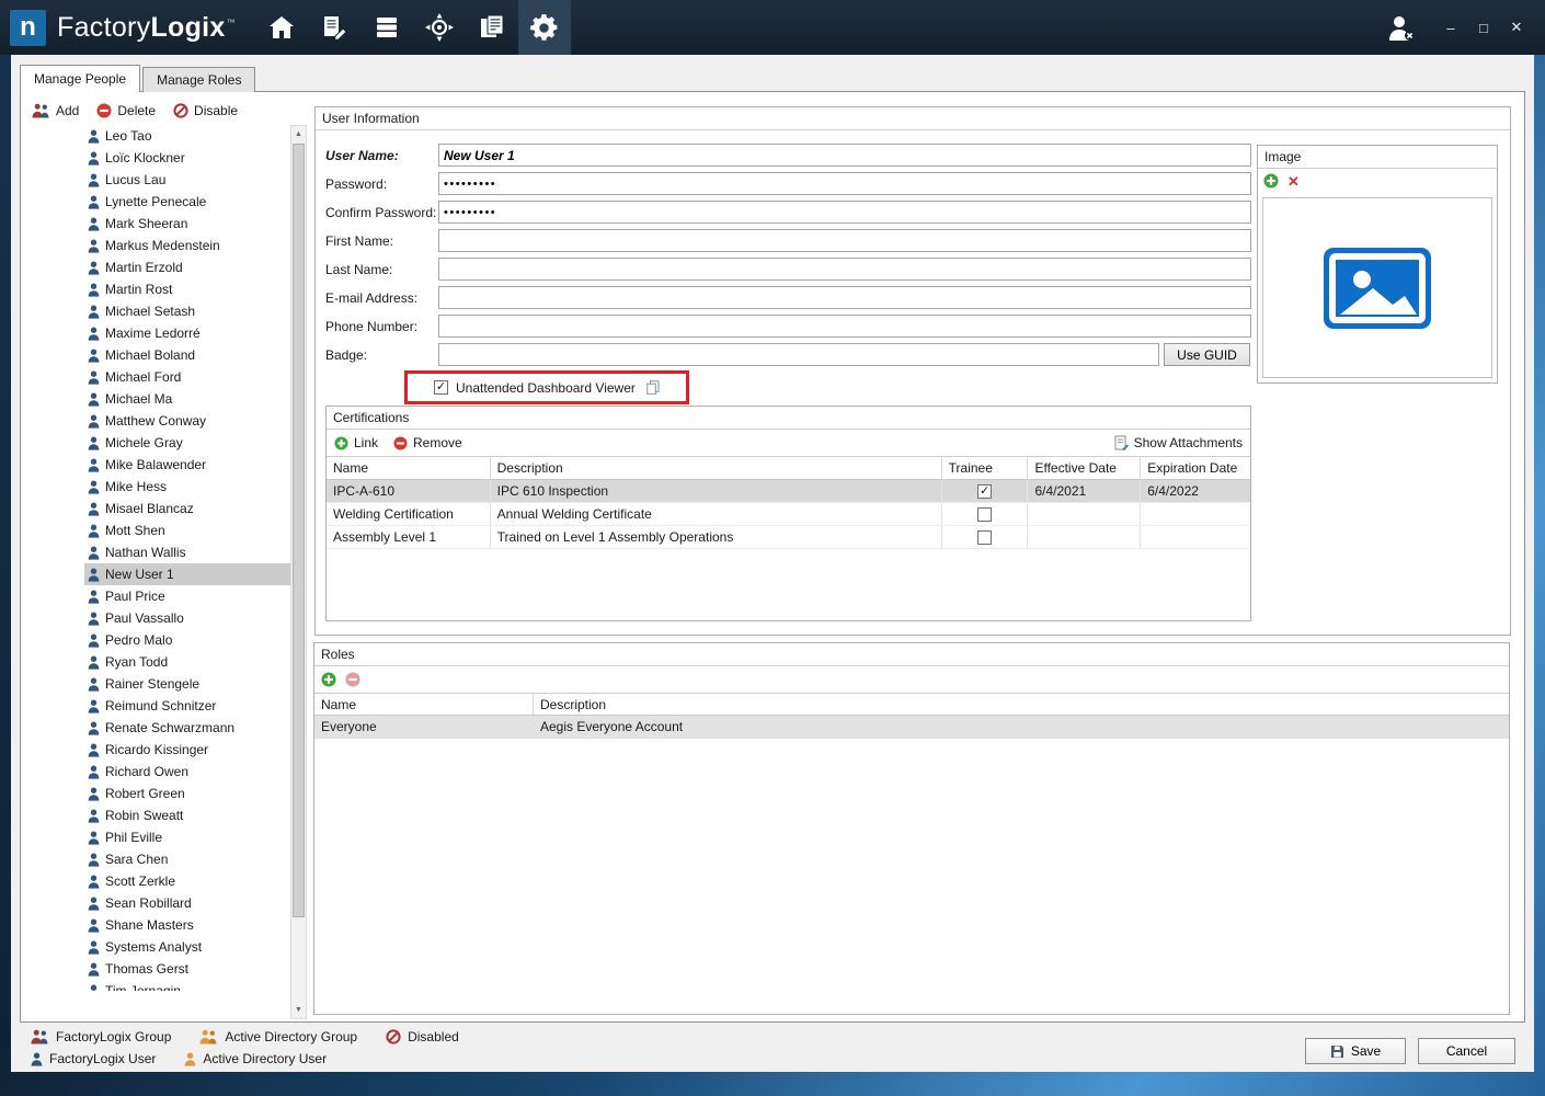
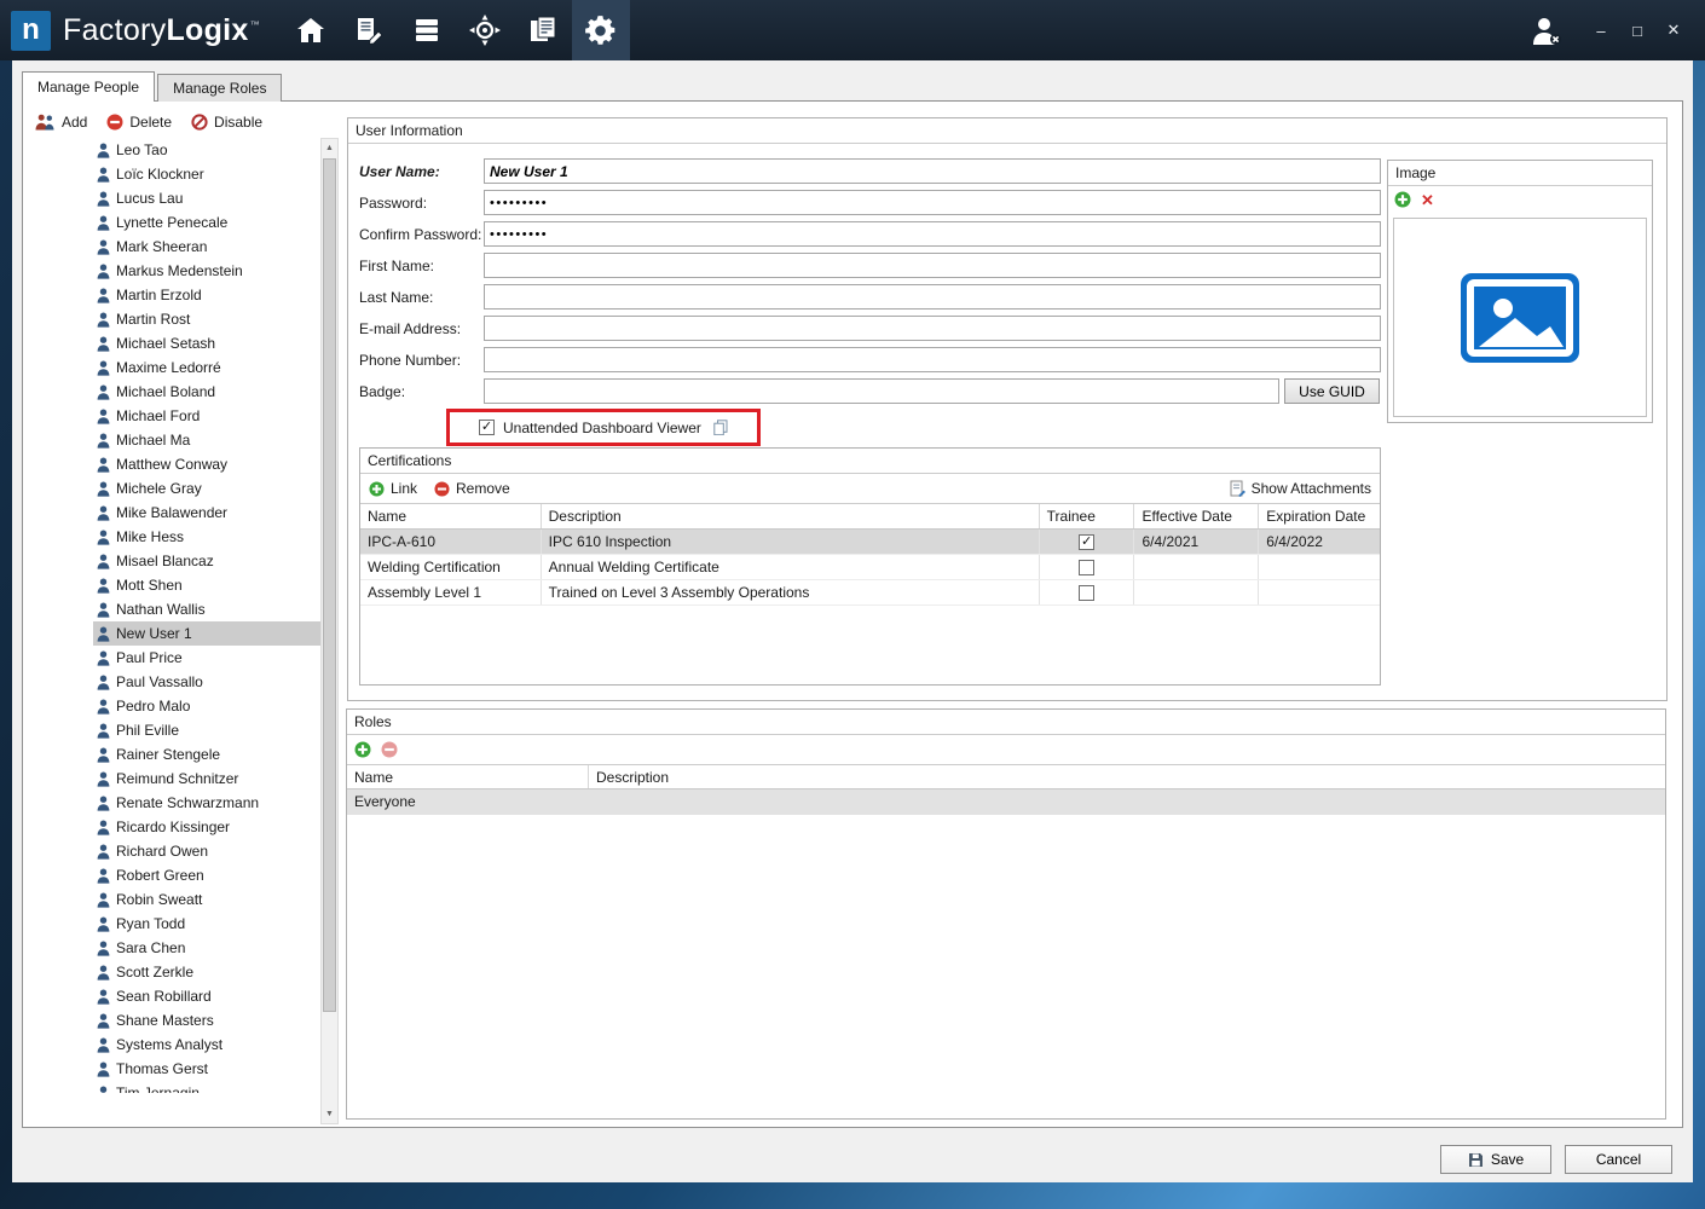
  n
  FactoryLogix™
  –
  □
  ✕
  Manage People
  Manage Roles
  Add
  Delete
  Disable
  Leo Tao
  Loïc Klockner
  Lucus Lau
  Lynette Penecale
  Mark Sheeran
  Markus Medenstein
  Martin Erzold
  Martin Rost
  Michael Setash
  Maxime Ledorré
  Michael Boland
  Michael Ford
  Michael Ma
  Matthew Conway
  Michele Gray
  Mike Balawender
  Mike Hess
  Misael Blancaz
  Mott Shen
  Nathan Wallis
  New User 1
  Paul Price
  Paul Vassallo
  Pedro Malo
- Ryan Todd
+ Phil Eville
  Rainer Stengele
  Reimund Schnitzer
  Renate Schwarzmann
  Ricardo Kissinger
  Richard Owen
  Robert Green
  Robin Sweatt
- Phil Eville
+ Ryan Todd
  Sara Chen
  Scott Zerkle
  Sean Robillard
  Shane Masters
  Systems Analyst
  Thomas Gerst
  User Information
  User Name:
  New User 1
  Password:
  •••••••••
  Confirm Password:
  •••••••••
  First Name:
  Last Name:
  E-mail Address:
  Phone Number:
  Badge:
  Use GUID
  ✓
  Unattended Dashboard Viewer
  Image
  ✕
  Certifications
  Link
  Remove
  Show Attachments
  Name
  Description
  Trainee
  Effective Date
  Expiration Date
  IPC-A-610
  IPC 610 Inspection
  ✓
  6/4/2021
  6/4/2022
  Welding Certification
  Annual Welding Certificate
  Assembly Level 1
- Trained on Level 1 Assembly Operations
+ Trained on Level 3 Assembly Operations
  Roles
  Name
  Description
  Everyone
- Aegis Everyone Account
- FactoryLogix Group
- Active Directory Group
- Disabled
- FactoryLogix User
- Active Directory User
  Save
  Cancel
